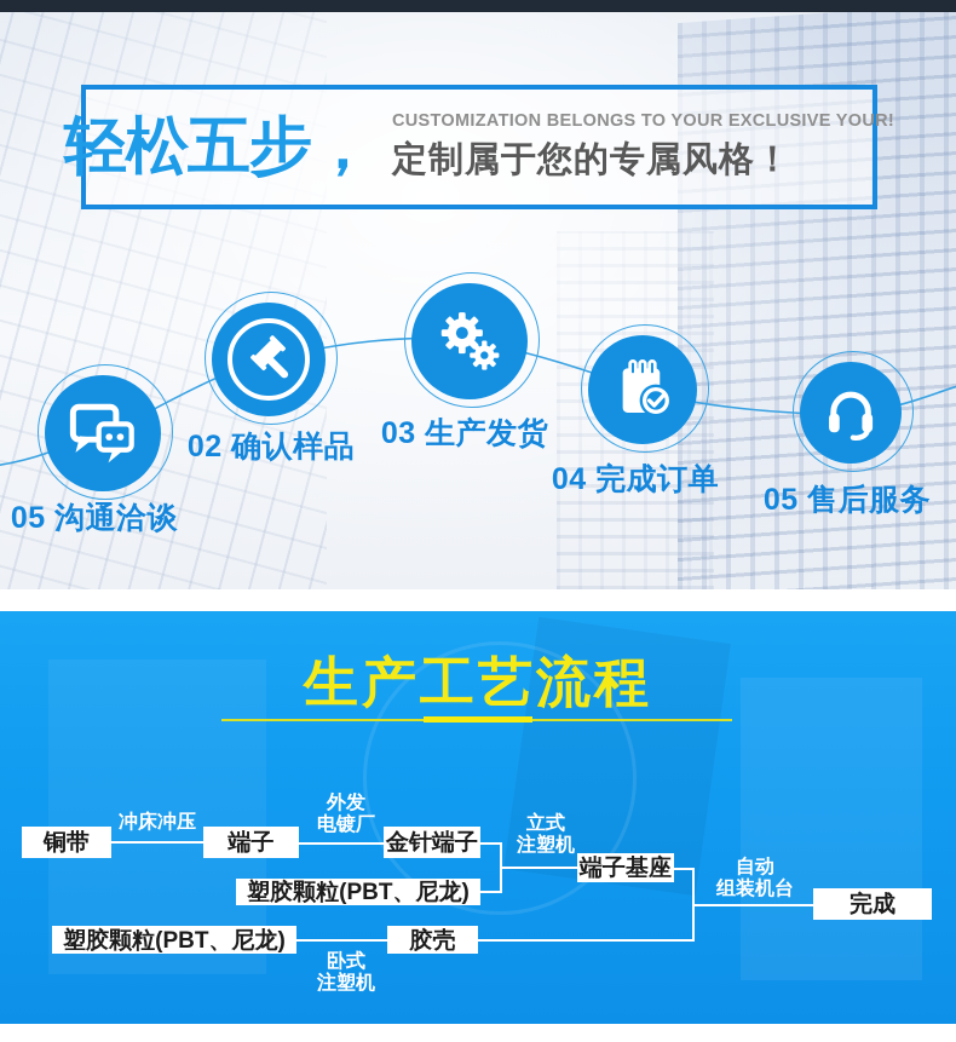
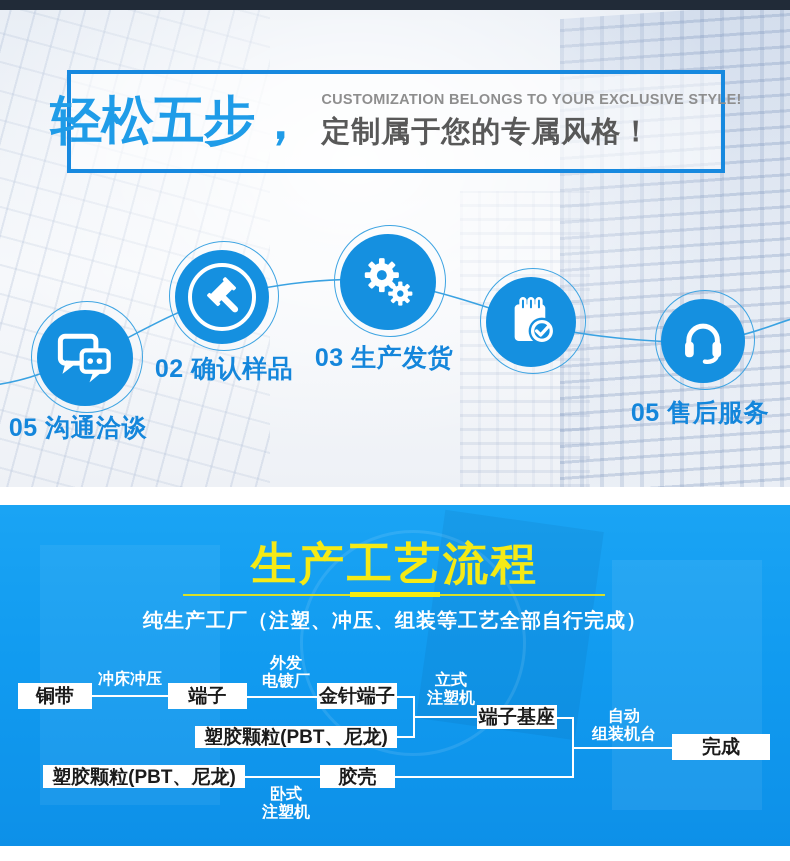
  轻松五步，
- CUSTOMIZATION BELONGS TO YOUR EXCLUSIVE YOUR!
+ CUSTOMIZATION BELONGS TO YOUR EXCLUSIVE STYLE!
  定制属于您的专属风格！
  05 沟通洽谈
  02 确认样品
  03 生产发货
- 04 完成订单
  05 售后服务
  生产工艺流程
+ 纯生产工厂（注塑、冲压、组装等工艺全部自行完成）
  铜带
  端子
  金针端子
  塑胶颗粒(PBT、尼龙)
  端子基座
  完成
  塑胶颗粒(PBT、尼龙)
  胶壳
  冲床冲压
  外发
  电镀厂
  立式
  注塑机
  自动
  组装机台
  卧式
  注塑机
